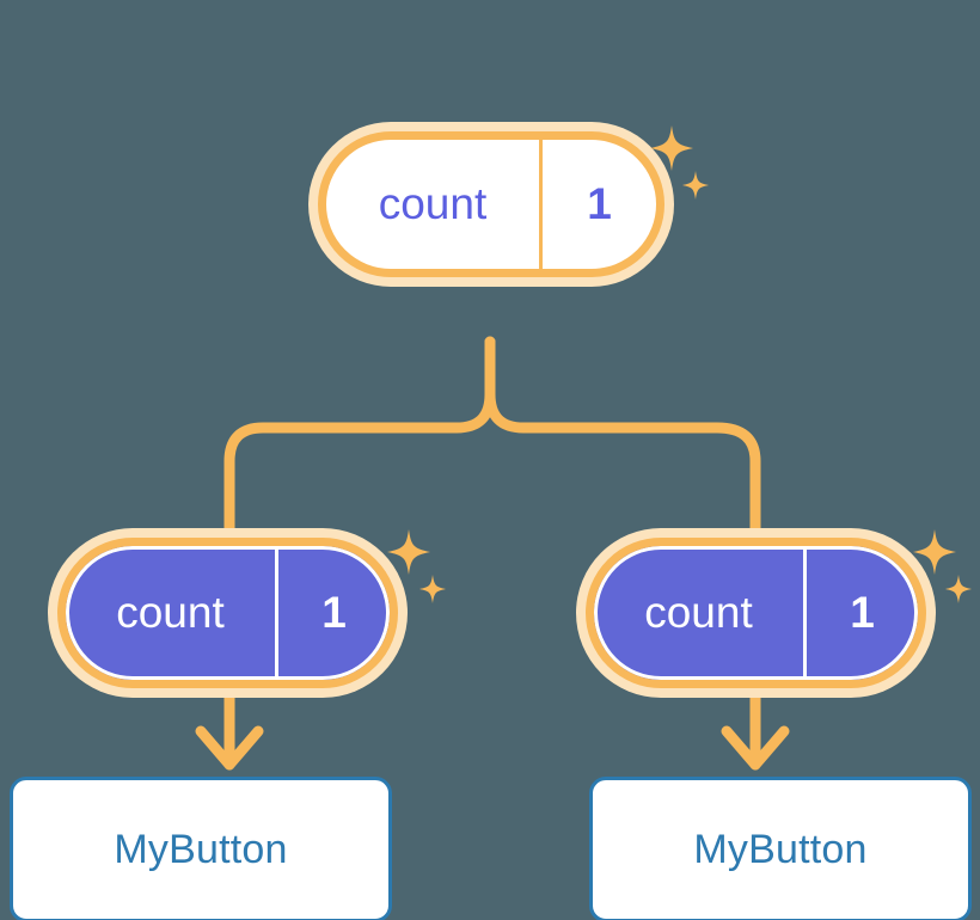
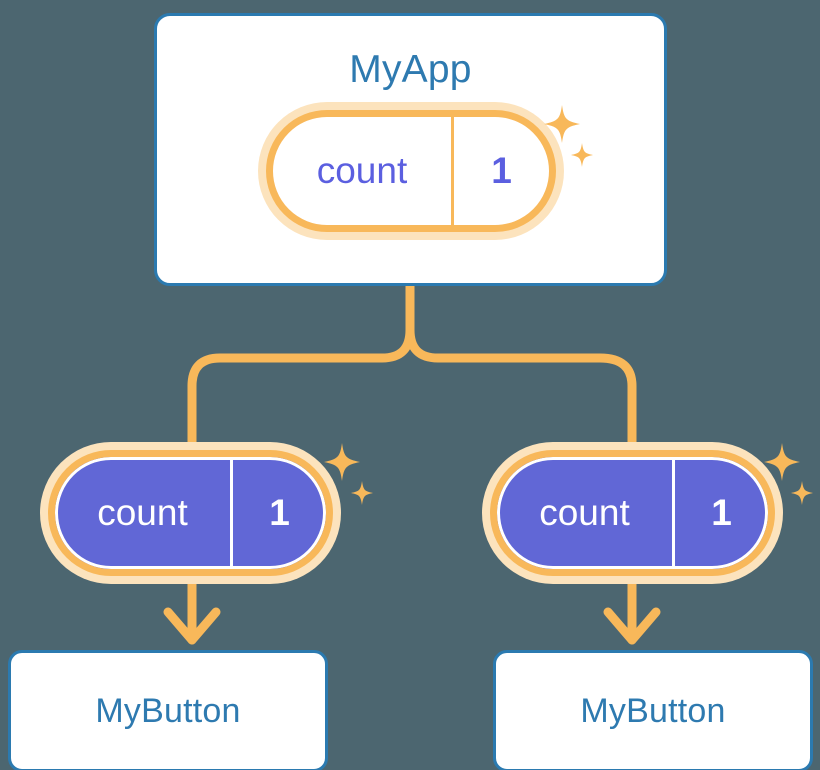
+ MyApp
  count
  1
  count
  1
  count
  1
  MyButton
  MyButton
